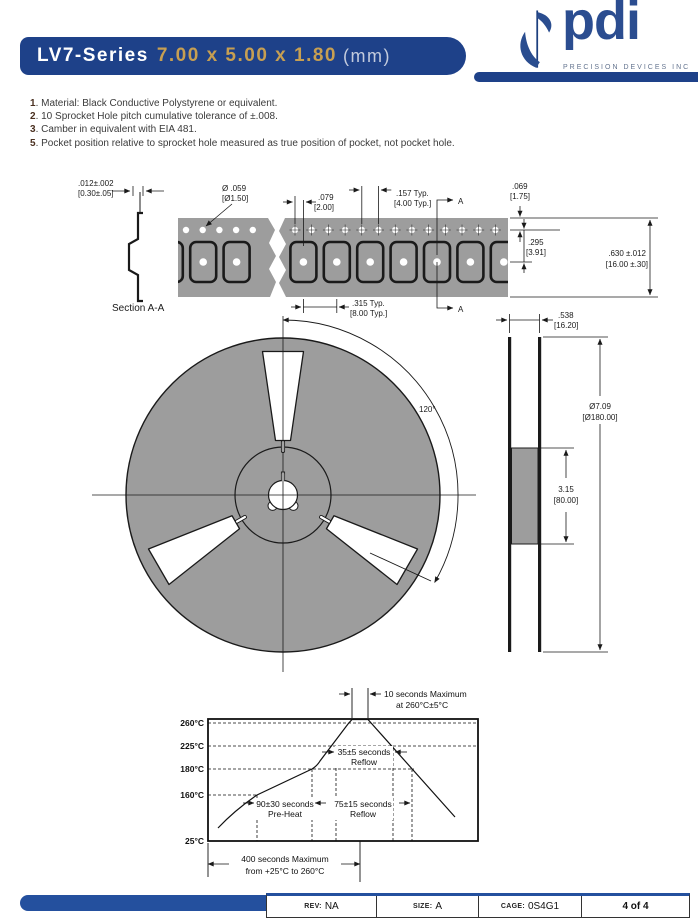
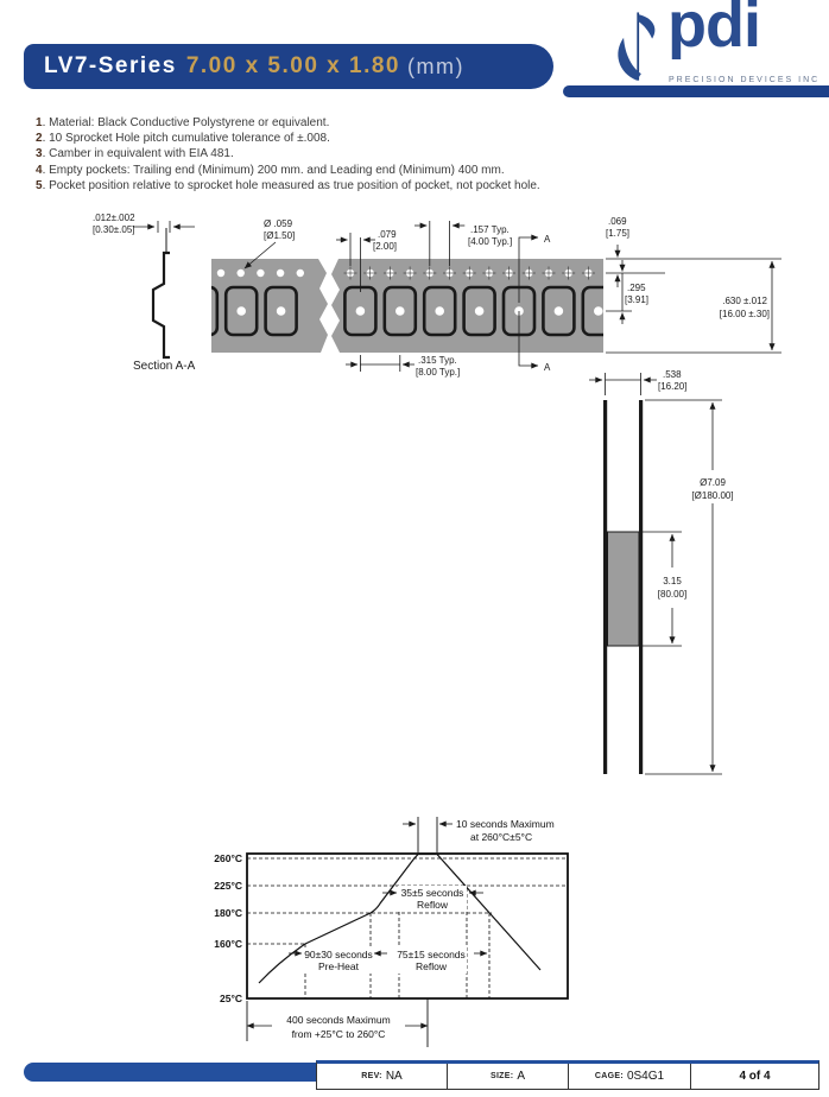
  LV7-Series
  7.00 x 5.00 x 1.80
  (mm)
  pdi
  1. Material: Black Conductive Polystyrene or equivalent.
  2. 10 Sprocket Hole pitch cumulative tolerance of ±.008.
  3. Camber in equivalent with EIA 481.
+ 4. Empty pockets: Trailing end (Minimum) 200 mm. and Leading end (Minimum) 400 mm.
  5. Pocket position relative to sprocket hole measured as true position of pocket, not pocket hole.
  .012±.002
  [0.30±.05]
  Ø .059
  [Ø1.50]
  .079
  [2.00]
  .157 Typ.
  [4.00 Typ.]
  A
  A
  .069
  [1.75]
  .295
  [3.91]
  .630 ±.012
  [16.00 ±.30]
  .315 Typ.
  [8.00 Typ.]
  Section A-A
- 120°
  .538
  [16.20]
  Ø7.09
  [Ø180.00]
  3.15
  [80.00]
  260°C
  225°C
  180°C
  160°C
  25°C
  10 seconds Maximum
  at 260°C±5°C
  35±5 seconds
  Reflow
  90±30 seconds
  Pre-Heat
  75±15 seconds
  Reflow
  400 seconds Maximum
  from +25°C to 260°C
  NA
  A
  0S4G1
  4 of 4
